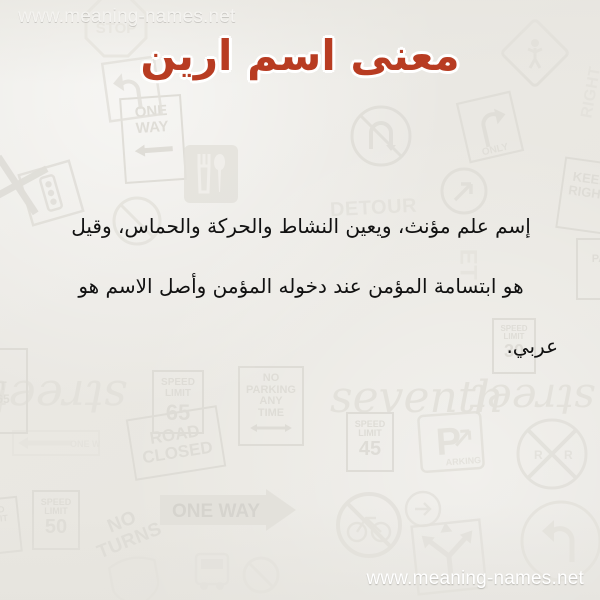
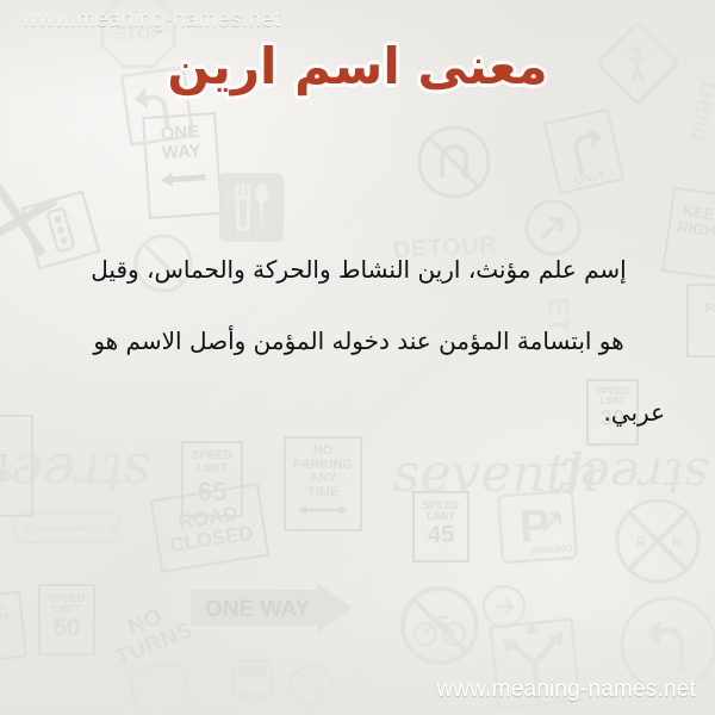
  www.meaning-names.net
  معنى اسم ارين
- إسم علم مؤنث، ويعين النشاط والحركة والحماس، وقيل
+ إسم علم مؤنث، ارين النشاط والحركة والحماس، وقيل
  هو ابتسامة المؤمن عند دخوله المؤمن وأصل الاسم هو
  عربي.
  www.meaning-names.net
